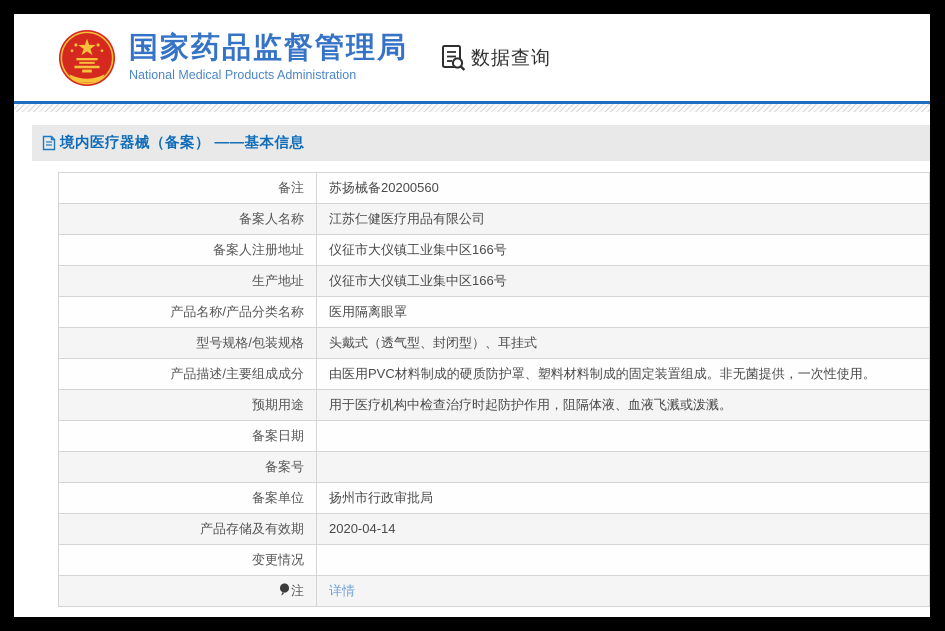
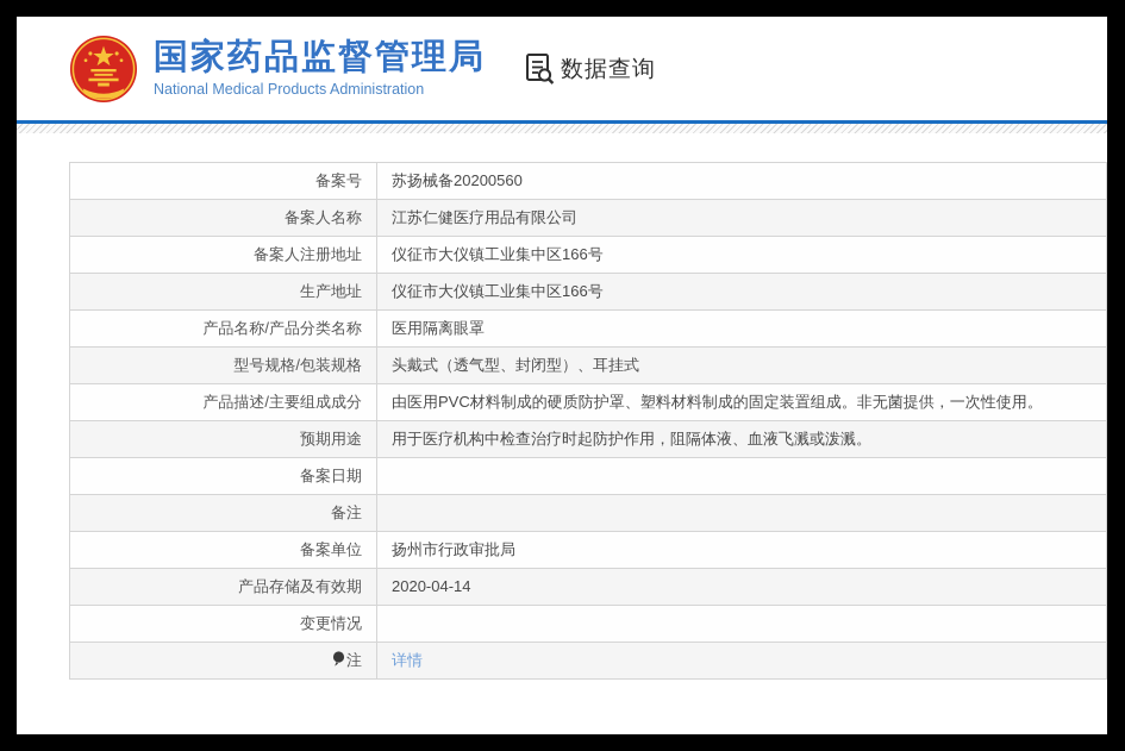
  国家药品监督管理局
  National Medical Products Administration
  数据查询
- 境内医疗器械（备案） ——基本信息
- 备注	苏扬械备20200560
+ 备案号	苏扬械备20200560
  备案人名称	江苏仁健医疗用品有限公司
  备案人注册地址	仪征市大仪镇工业集中区166号
  生产地址	仪征市大仪镇工业集中区166号
  产品名称/产品分类名称	医用隔离眼罩
  型号规格/包装规格	头戴式（透气型、封闭型）、耳挂式
  产品描述/主要组成成分	由医用PVC材料制成的硬质防护罩、塑料材料制成的固定装置组成。非无菌提供，一次性使用。
  预期用途	用于医疗机构中检查治疗时起防护作用，阻隔体液、血液飞溅或泼溅。
  备案日期
- 备案号
+ 备注
  备案单位	扬州市行政审批局
  产品存储及有效期	2020-04-14
  变更情况
  注	详情
